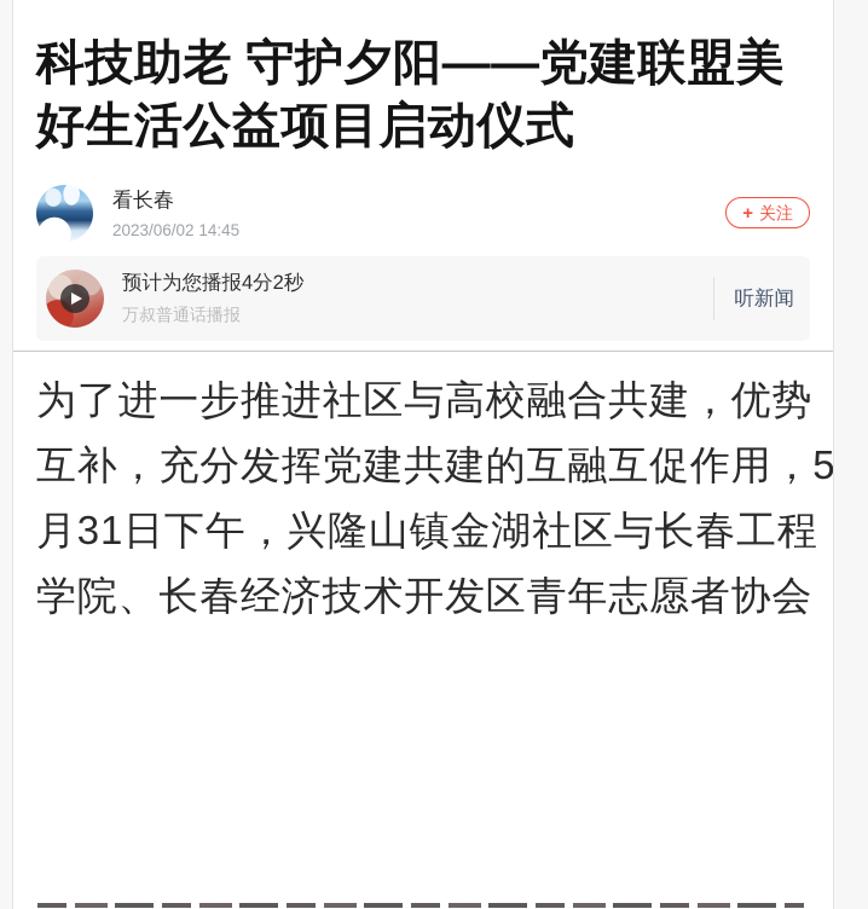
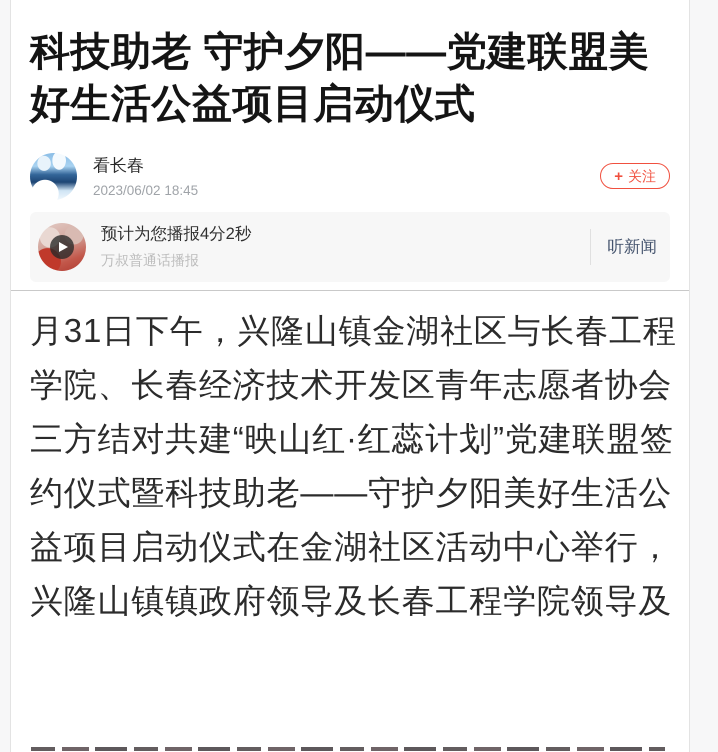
  科技助老 守护夕阳——党建联盟美好生活公益项目启动仪式
  看长春
- 2023/06/02 14:45
+ 2023/06/02 18:45
  +
  关注
  预计为您播报4分2秒
  万叔普通话播报
  听新闻
- 为了进一步推进社区与高校融合共建，优势
- 互补，充分发挥党建共建的互融互促作用，5
  月31日下午，兴隆山镇金湖社区与长春工程
  学院、长春经济技术开发区青年志愿者协会
+ 三方结对共建“映山红·红蕊计划”党建联盟签
+ 约仪式暨科技助老——守护夕阳美好生活公
+ 益项目启动仪式在金湖社区活动中心举行，
+ 兴隆山镇镇政府领导及长春工程学院领导及
